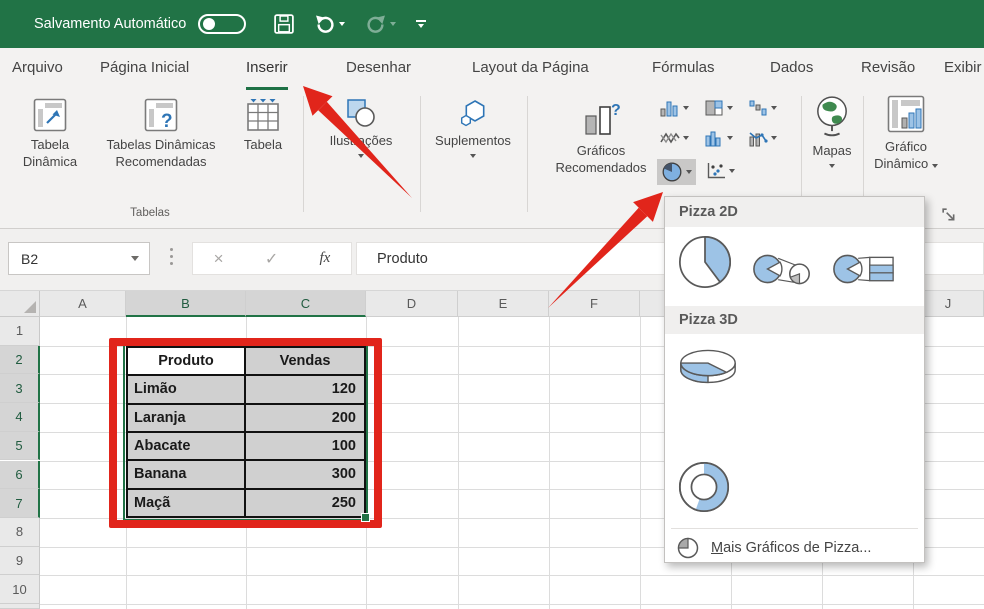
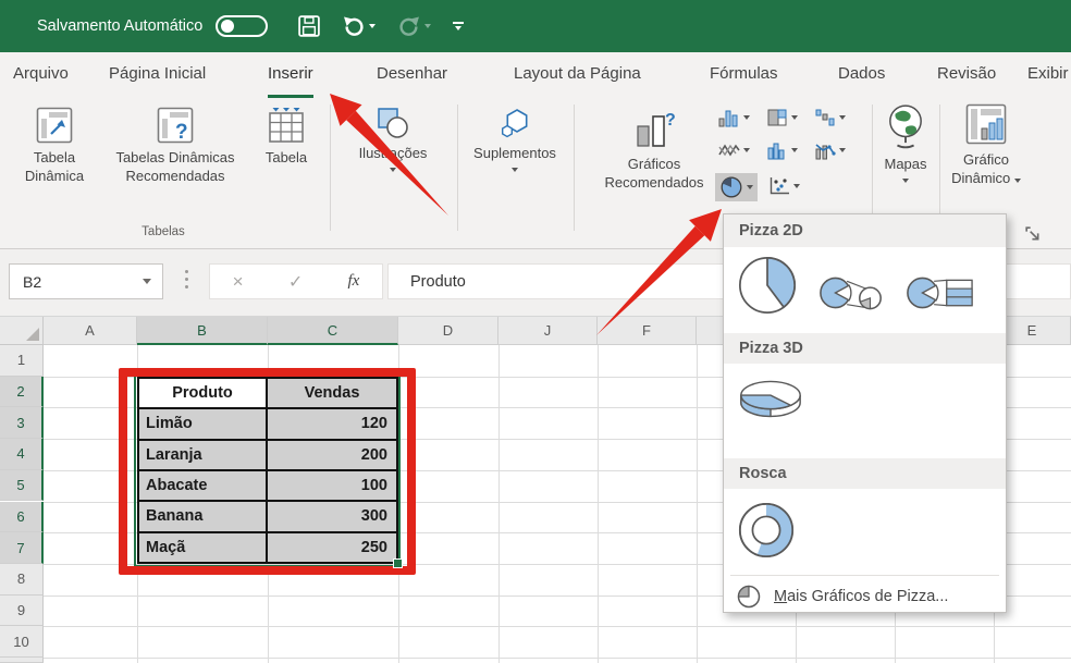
  Salvamento Automático
  Arquivo
  Página Inicial
  Inserir
  Desenhar
  Layout da Página
  Fórmulas
  Dados
  Revisão
  Exibir
  Tabela
  Dinâmica
  ?
  Tabelas Dinâmicas
  Recomendadas
  Tabela
  Tabelas
  Ilusações
  Suplementos
  ?
  Gráficos
  Recomendados
  Mapas
  Gráfico
  Dinâmico
  B2
  ×
  ✓
  fx
  Produto
  A
  B
  C
  D
- E
+ J
  F
- J
+ E
  1
  2
  3
  4
  5
  6
  7
  8
  9
  10
  Produto
  Vendas
  Limão
  120
  Laranja
  200
  Abacate
  100
  Banana
  300
  Maçã
  250
  Pizza 2D
  Pizza 3D
+ Rosca
  Mais Gráficos de Pizza...
